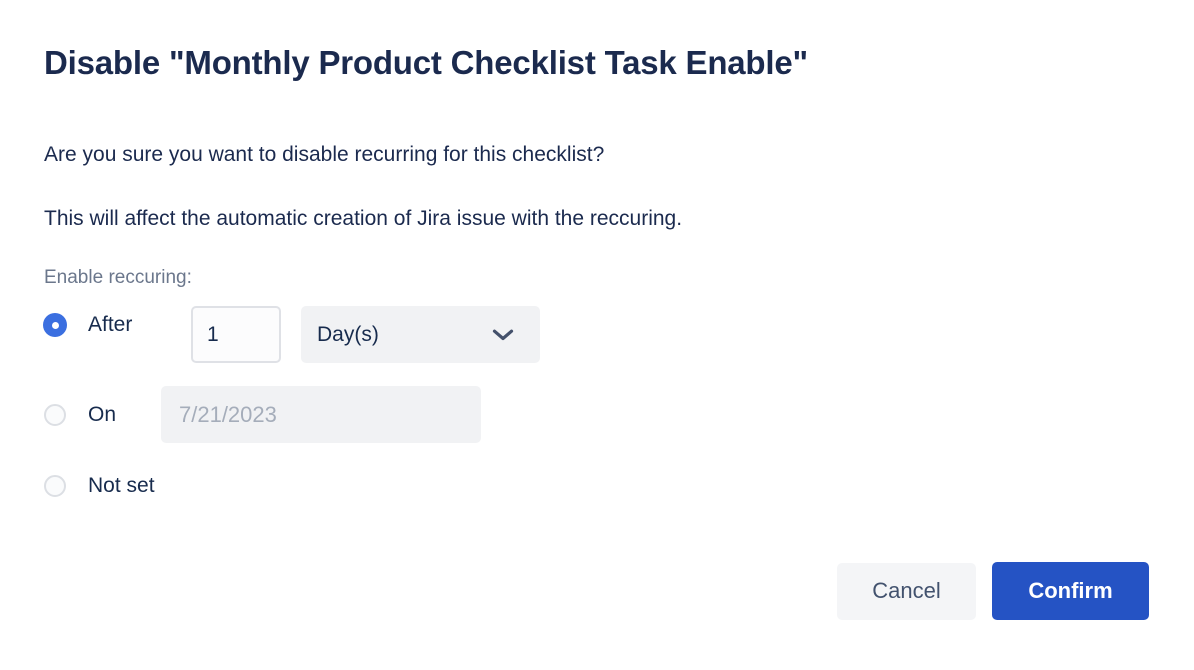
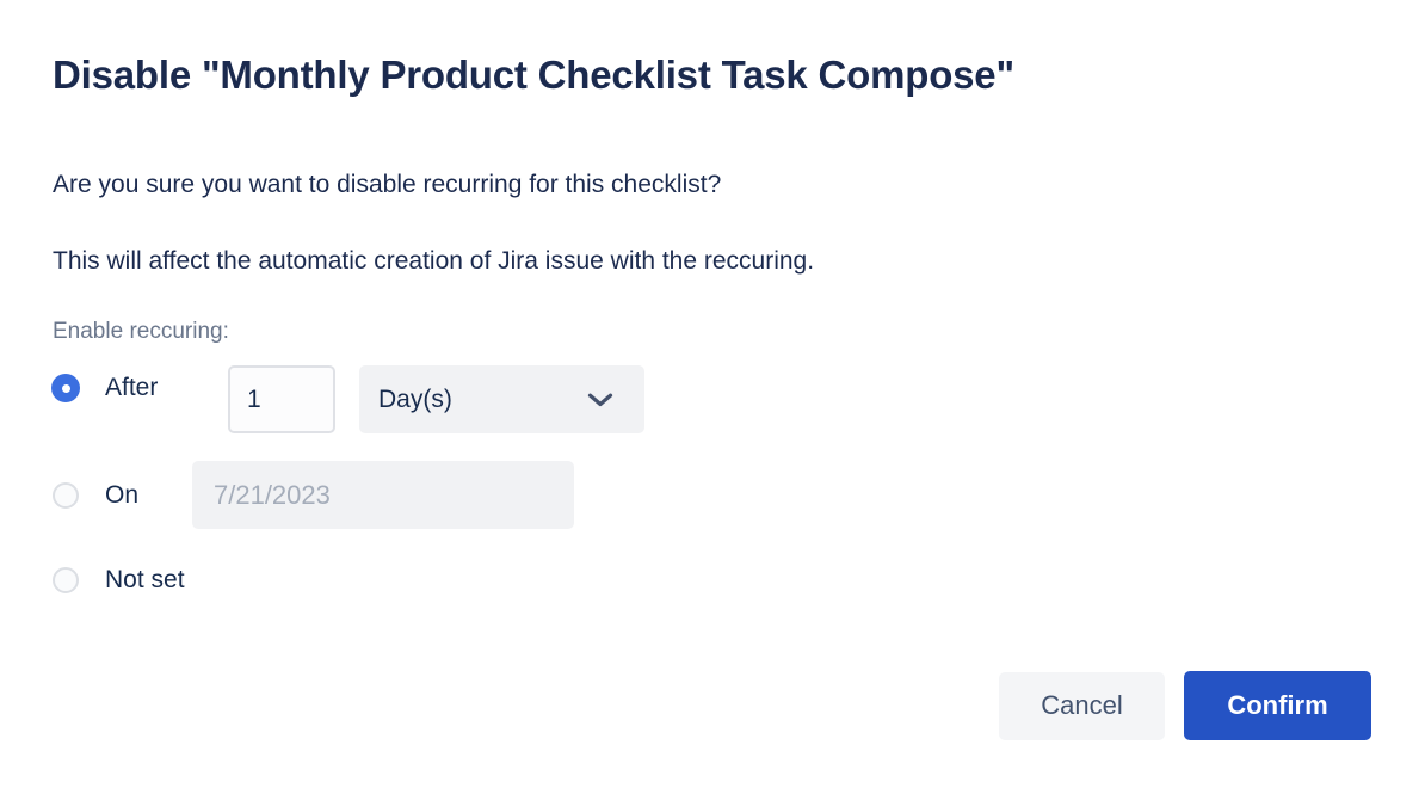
- Disable "Monthly Product Checklist Task Enable"
+ Disable "Monthly Product Checklist Task Compose"
  Are you sure you want to disable recurring for this checklist?
  This will affect the automatic creation of Jira issue with the reccuring.
  Enable reccuring:
  After
  1
  Day(s)
  On
  7/21/2023
  Not set
  Cancel
  Confirm
